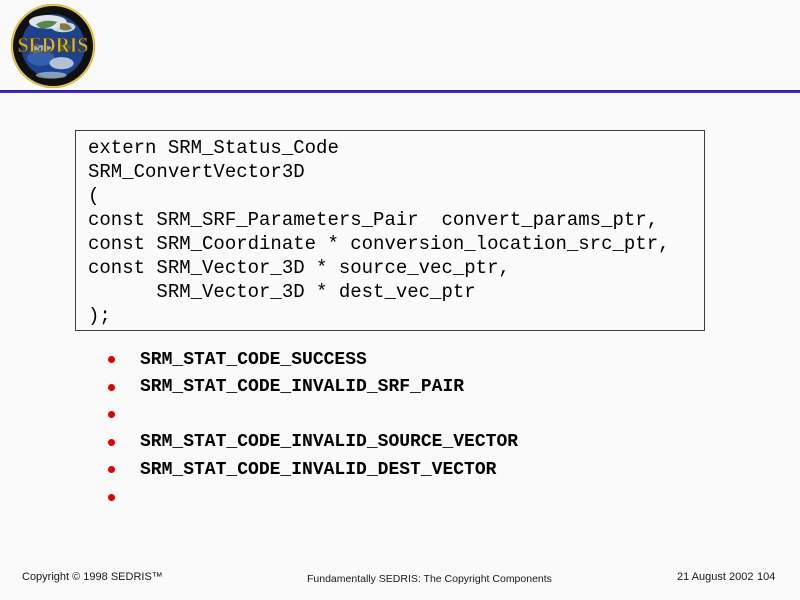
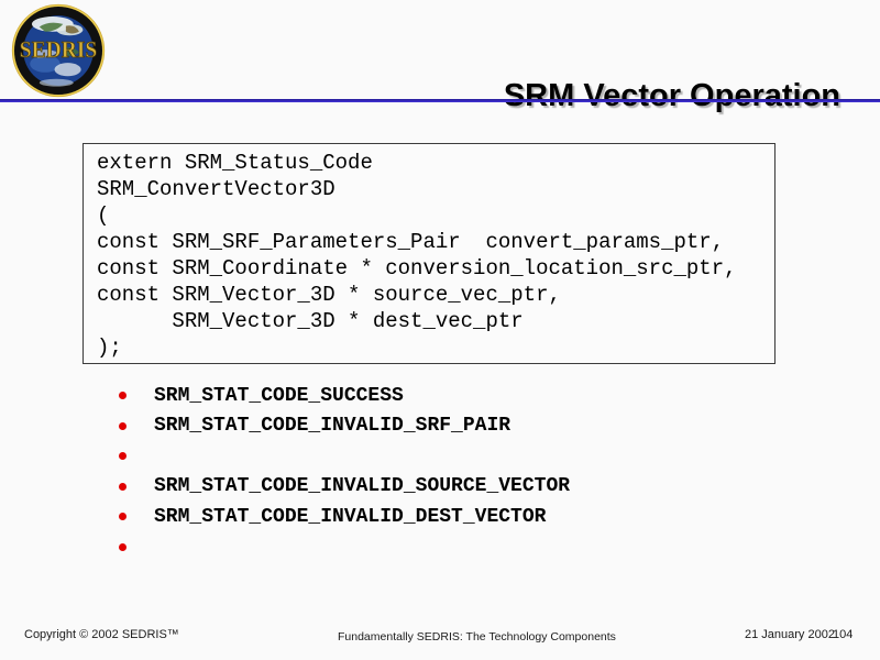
  SEDRIS
+ SRM Vector Operation
  extern SRM_Status_Code
  SRM_ConvertVector3D
  (
  const SRM_SRF_Parameters_Pair convert_params_ptr,
  const SRM_Coordinate * conversion_location_src_ptr,
  const SRM_Vector_3D * source_vec_ptr,
  SRM_Vector_3D * dest_vec_ptr
  );
  SRM_STAT_CODE_SUCCESS
  SRM_STAT_CODE_INVALID_SRF_PAIR
  SRM_STAT_CODE_INVALID_SOURCE_VECTOR
  SRM_STAT_CODE_INVALID_DEST_VECTOR
- Copyright © 1998 SEDRIS™
+ Copyright © 2002 SEDRIS™
- Fundamentally SEDRIS: The Copyright Components
+ Fundamentally SEDRIS: The Technology Components
- 21 August 2002
+ 21 January 2002
  104
